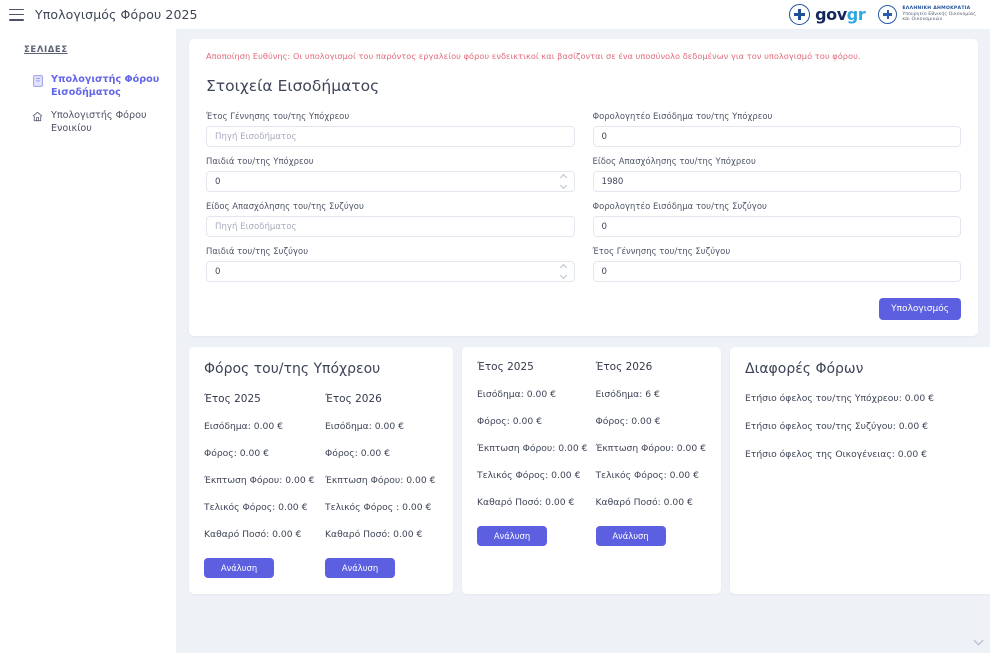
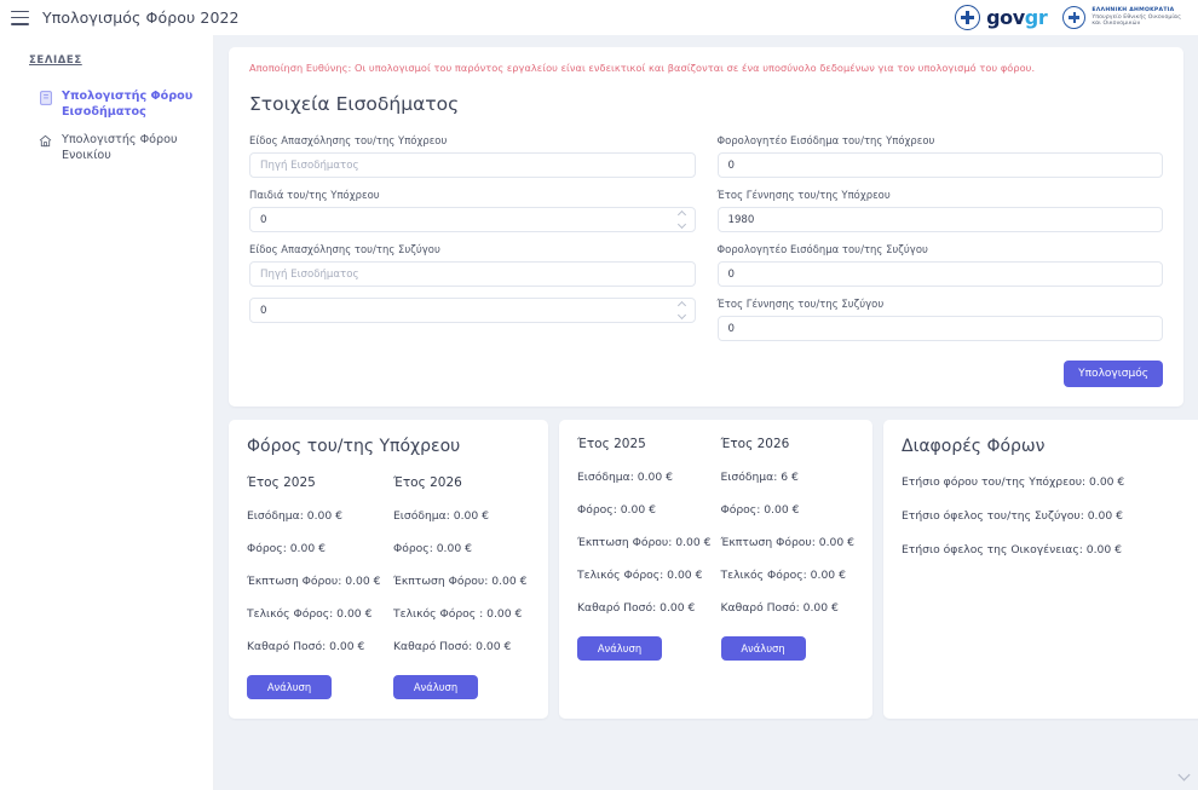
- Υπολογισμός Φόρου 2025
+ Υπολογισμός Φόρου 2022
  govgr
  ΣΕΛΙΔΕΣ
  Υπολογιστής Φόρου Εισοδήματος
  Υπολογιστής Φόρου Ενοικίου
- Αποποίηση Ευθύνης: Οι υπολογισμοί του παρόντος εργαλείου φόρου ενδεικτικοί και βασίζονται σε ένα υποσύνολο δεδομένων για τον υπολογισμό του φόρου.
+ Αποποίηση Ευθύνης: Οι υπολογισμοί του παρόντος εργαλείου είναι ενδεικτικοί και βασίζονται σε ένα υποσύνολο δεδομένων για τον υπολογισμό του φόρου.
  Στοιχεία Εισοδήματος
- Έτος Γέννησης του/της Υπόχρεου
+ Είδος Απασχόλησης του/της Υπόχρεου
  Πηγή Εισοδήματος
  Φορολογητέο Εισόδημα του/της Υπόχρεου
  0
  Παιδιά του/της Υπόχρεου
  0
- Είδος Απασχόλησης του/της Υπόχρεου
+ Έτος Γέννησης του/της Υπόχρεου
  1980
  Είδος Απασχόλησης του/της Συζύγου
  Πηγή Εισοδήματος
  Φορολογητέο Εισόδημα του/της Συζύγου
  0
- Παιδιά του/της Συζύγου
  0
  Έτος Γέννησης του/της Συζύγου
  0
  Υπολογισμός
  Φόρος του/της Υπόχρεου
  Έτος 2025
  Εισόδημα: 0.00 €
  Φόρος: 0.00 €
  Έκπτωση Φόρου: 0.00 €
  Τελικός Φόρος: 0.00 €
  Καθαρό Ποσό: 0.00 €
  Ανάλυση
  Έτος 2026
  Εισόδημα: 0.00 €
  Φόρος: 0.00 €
  Έκπτωση Φόρου: 0.00 €
  Τελικός Φόρος : 0.00 €
  Καθαρό Ποσό: 0.00 €
  Ανάλυση
  Έτος 2025
  Εισόδημα: 0.00 €
  Φόρος: 0.00 €
  Έκπτωση Φόρου: 0.00 €
  Τελικός Φόρος: 0.00 €
  Καθαρό Ποσό: 0.00 €
  Ανάλυση
  Έτος 2026
  Εισόδημα: 6 €
  Φόρος: 0.00 €
  Έκπτωση Φόρου: 0.00 €
  Τελικός Φόρος: 0.00 €
  Καθαρό Ποσό: 0.00 €
  Ανάλυση
  Διαφορές Φόρων
- Ετήσιο όφελος του/της Υπόχρεου: 0.00 €
+ Ετήσιο φόρου του/της Υπόχρεου: 0.00 €
  Ετήσιο όφελος του/της Συζύγου: 0.00 €
  Ετήσιο όφελος της Οικογένειας: 0.00 €
